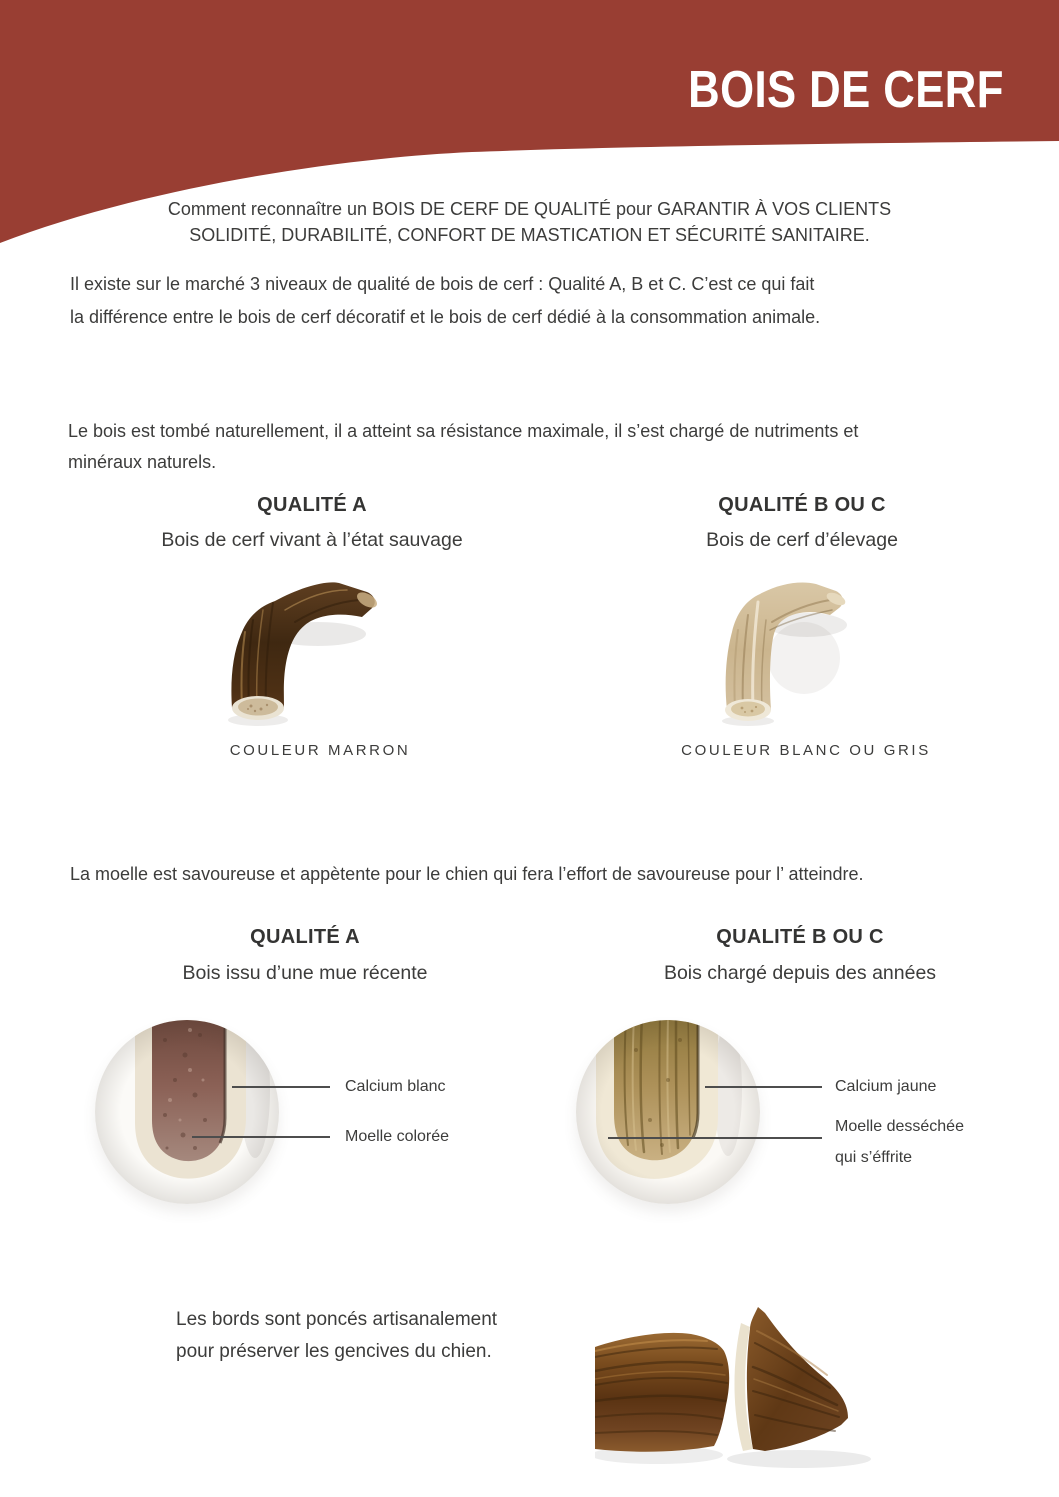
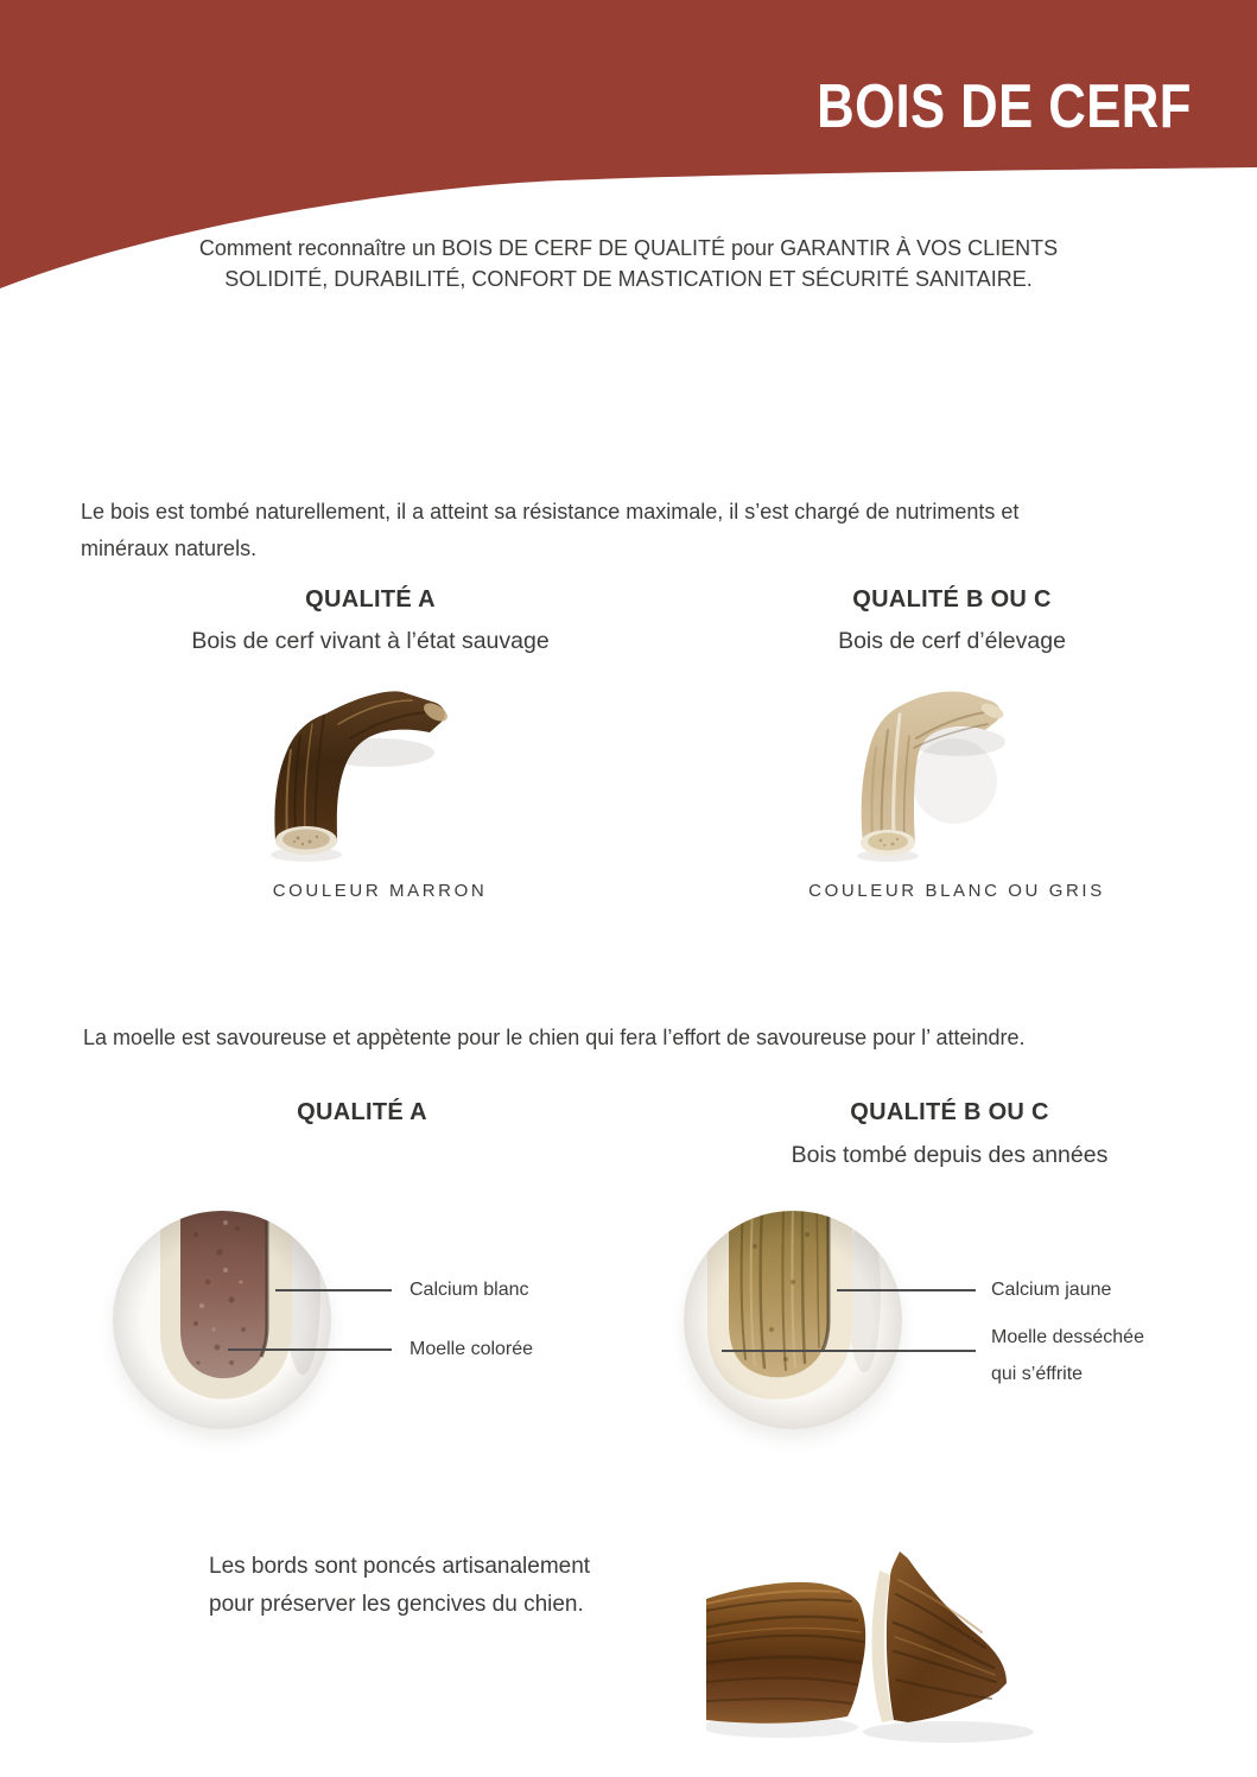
  BOIS DE CERF
  Comment reconnaître un BOIS DE CERF DE QUALITÉ pour GARANTIR À VOS CLIENTS
  SOLIDITÉ, DURABILITÉ, CONFORT DE MASTICATION ET SÉCURITÉ SANITAIRE.
- Il existe sur le marché 3 niveaux de qualité de bois de cerf : Qualité A, B et C. C’est ce qui fait
- la différence entre le bois de cerf décoratif et le bois de cerf dédié à la consommation animale.
  Le bois est tombé naturellement, il a atteint sa résistance maximale, il s’est chargé de nutriments et
  minéraux naturels.
  QUALITÉ A
  QUALITÉ B OU C
  Bois de cerf vivant à l’état sauvage
  Bois de cerf d’élevage
  COULEUR MARRON
  COULEUR BLANC OU GRIS
  La moelle est savoureuse et appètente pour le chien qui fera l’effort de savoureuse pour l’ atteindre.
  QUALITÉ A
  QUALITÉ B OU C
- Bois issu d’une mue récente
- Bois chargé depuis des années
+ Bois tombé depuis des années
  Calcium blanc
  Moelle colorée
  Calcium jaune
  Moelle desséchée
  qui s’éffrite
  Les bords sont poncés artisanalement
  pour préserver les gencives du chien.
